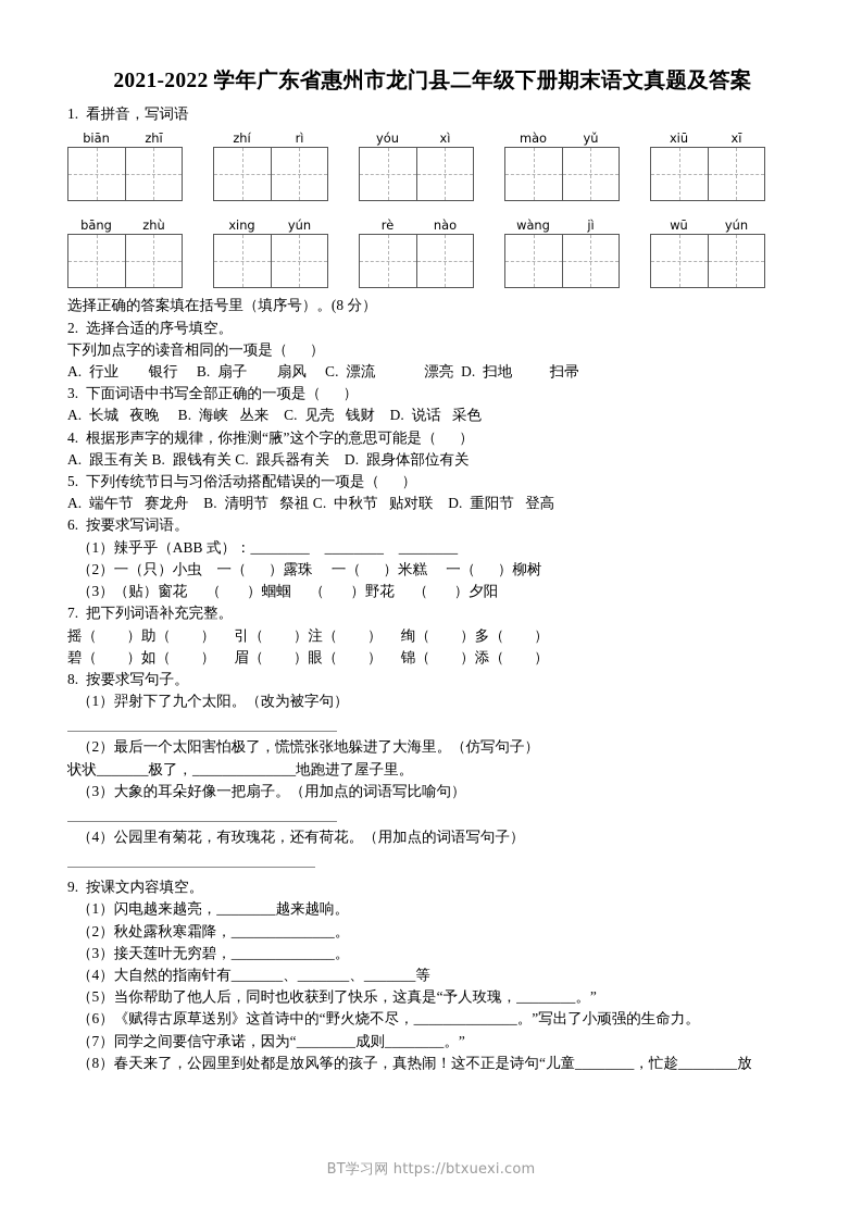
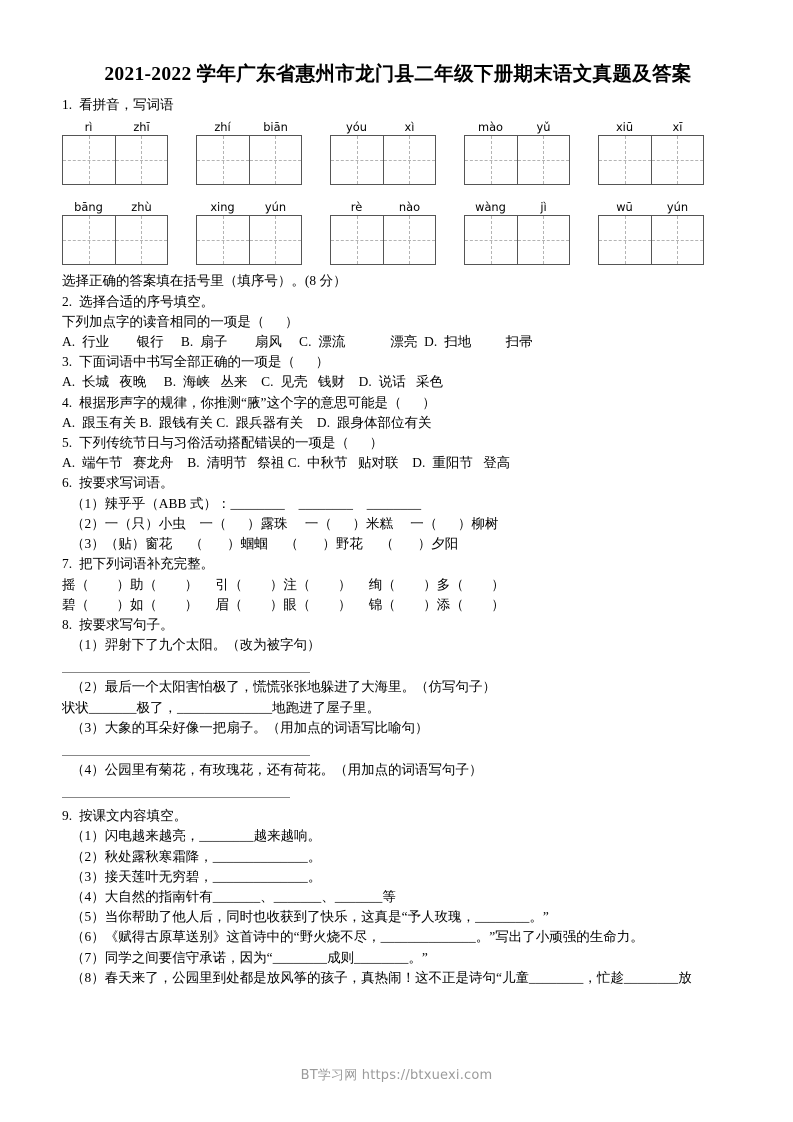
  2021-2022 学年广东省惠州市龙门县二年级下册期末语文真题及答案
  1. 看拼音，写词语
- biān
+ rì
  zhī
  zhí
- rì
+ biān
  yóu
  xì
  mào
  yǔ
  xiū
  xī
  bāng
  zhù
  xing
  yún
  rè
  nào
  wàng
  jì
  wū
  yún
  选择正确的答案填在括号里（填序号）。(8 分）
  2. 选择合适的序号填空。
  下列加点字的读音相同的一项是（ ）
  A. 行业 银行 B. 扇子 扇风 C. 漂流 漂亮 D. 扫地 扫帚
  3. 下面词语中书写全部正确的一项是（ ）
  A. 长城 夜晚 B. 海峡 丛来 C. 见壳 钱财 D. 说话 采色
  4. 根据形声字的规律，你推测“腋”这个字的意思可能是（ ）
  A. 跟玉有关 B. 跟钱有关 C. 跟兵器有关 D. 跟身体部位有关
  5. 下列传统节日与习俗活动搭配错误的一项是（ ）
  A. 端午节 赛龙舟 B. 清明节 祭祖 C. 中秋节 贴对联 D. 重阳节 登高
  6. 按要求写词语。
  （1）辣乎乎（ABB 式）：________ ________ ________
  （2）一（只）小虫 一（ ）露珠 一（ ）米糕 一（ ）柳树
  （3）（贴）窗花 （ ）蝈蝈 （ ）野花 （ ）夕阳
  7. 把下列词语补充完整。
  摇（ ）助（ ） 引（ ）注（ ） 绚（ ）多（ ）
  碧（ ）如（ ） 眉（ ）眼（ ） 锦（ ）添（ ）
  8. 按要求写句子。
  （1）羿射下了九个太阳。（改为被字句）
  （2）最后一个太阳害怕极了，慌慌张张地躲进了大海里。（仿写句子）
  状状_______极了，______________地跑进了屋子里。
  （3）大象的耳朵好像一把扇子。（用加点的词语写比喻句）
  （4）公园里有菊花，有玫瑰花，还有荷花。（用加点的词语写句子）
  9. 按课文内容填空。
  （1）闪电越来越亮，________越来越响。
  （2）秋处露秋寒霜降，______________。
  （3）接天莲叶无穷碧，______________。
  （4）大自然的指南针有_______、_______、_______等
  （5）当你帮助了他人后，同时也收获到了快乐，这真是“予人玫瑰，________。”
  （6）《赋得古原草送别》这首诗中的“野火烧不尽，______________。”写出了小顽强的生命力。
  （7）同学之间要信守承诺，因为“________成则________。”
  （8）春天来了，公园里到处都是放风筝的孩子，真热闹！这不正是诗句“儿童________，忙趁________放
  BT学习网 https://btxuexi.com
